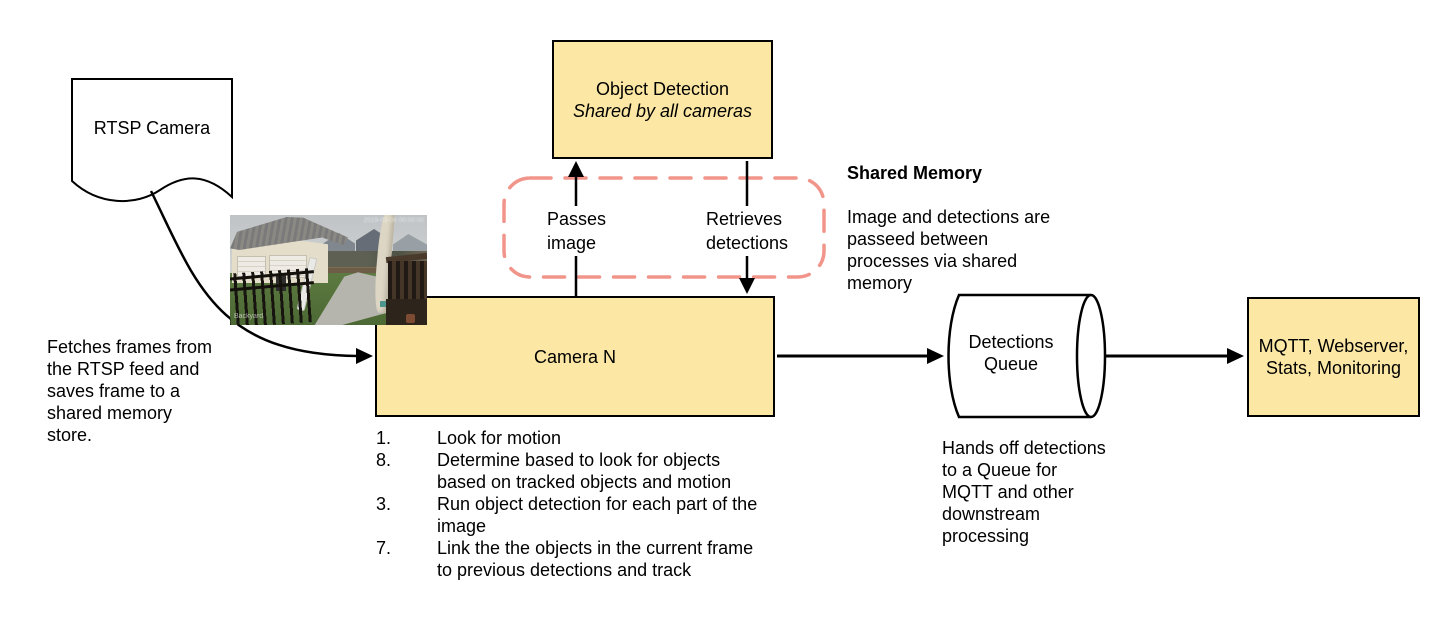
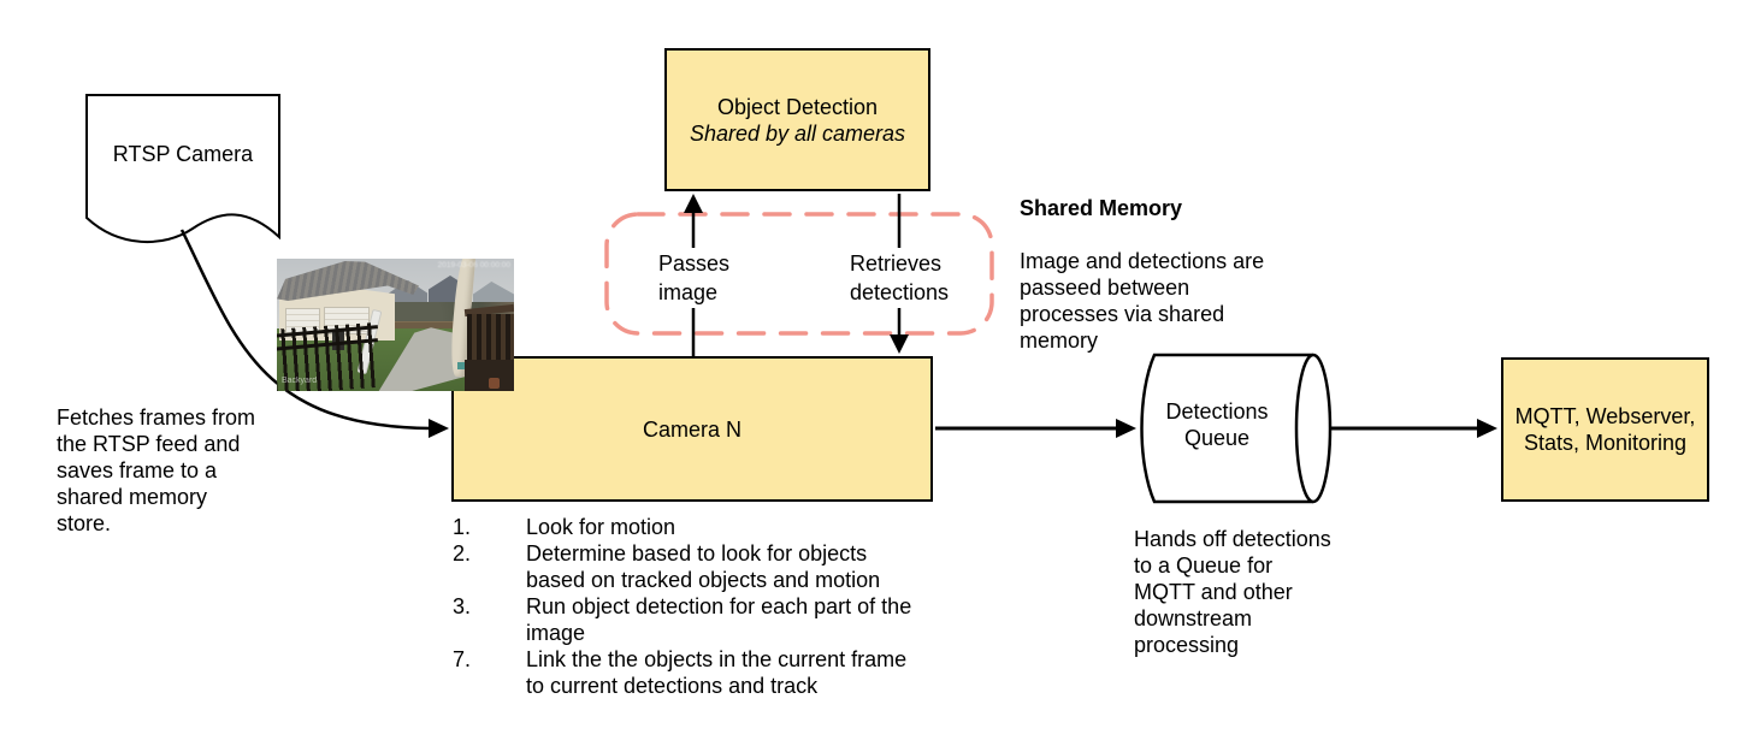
  RTSP Camera
  Fetches frames from
  the RTSP feed and
  saves frame to a
  shared memory
  store.
  Object Detection
  Shared by all cameras
  Passes
  image
  Retrieves
  detections
  Shared Memory
  Image and detections are
  passeed between
  processes via shared
  memory
  Camera N
  1.
  Look for motion
- 8.
+ 2.
  Determine based to look for objects based on tracked objects and motion
  3.
  Run object detection for each part of the image
  7.
- Link the the objects in the current frame to previous detections and track
+ Link the the objects in the current frame to current detections and track
  Detections
  Queue
  Hands off detections
  to a Queue for
  MQTT and other
  downstream
  processing
  MQTT, Webserver,
  Stats, Monitoring
